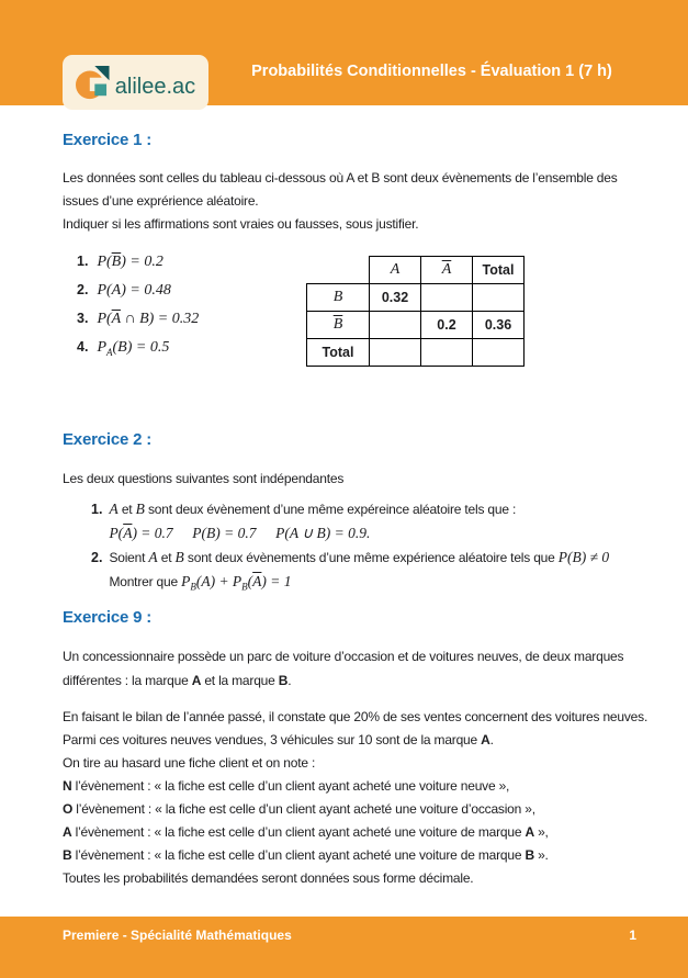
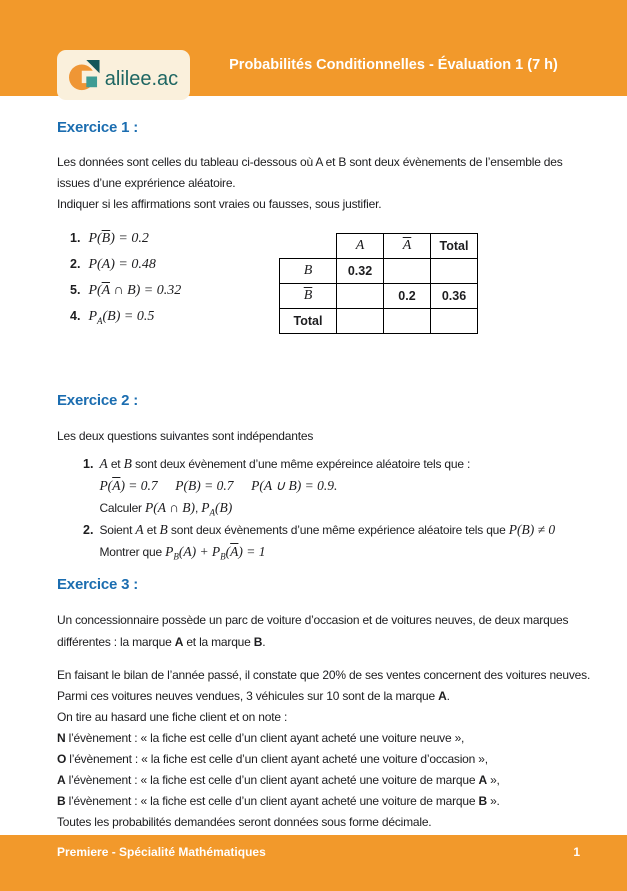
  alilee.ac
  Probabilités Conditionnelles - Évaluation 1 (7 h)
  Exercice 1 :
  Les données sont celles du tableau ci-dessous où A et B sont deux évènements de l’ensemble des issues d’une exprérience aléatoire.
  Indiquer si les affirmations sont vraies ou fausses, sous justifier.
  1.
  P(B) = 0.2
  2.
  P(A) = 0.48
- 3.
+ 5.
  P(A ∩ B) = 0.32
  4.
  PA(B) = 0.5
  	A	A	Total
  B	0.32
  B		0.2	0.36
  Total
  Exercice 2 :
  Les deux questions suivantes sont indépendantes
  1.
  A et B sont deux évènement d’une même expéreince aléatoire tels que :
  P(A) = 0.7 P(B) = 0.7 P(A ∪ B) = 0.9.
+ Calculer P(A ∩ B), PA(B)
  2.
  Soient A et B sont deux évènements d’une même expérience aléatoire tels que P(B) ≠ 0
  Montrer que PB(A) + PB(A) = 1
- Exercice 9 :
+ Exercice 3 :
  Un concessionnaire possède un parc de voiture d’occasion et de voitures neuves, de deux marques différentes : la marque A et la marque B.
  En faisant le bilan de l’année passé, il constate que 20% de ses ventes concernent des voitures neuves.
  Parmi ces voitures neuves vendues, 3 véhicules sur 10 sont de la marque A.
  On tire au hasard une fiche client et on note :
  N l’évènement : « la fiche est celle d’un client ayant acheté une voiture neuve »,
  O l’évènement : « la fiche est celle d’un client ayant acheté une voiture d’occasion »,
  A l’évènement : « la fiche est celle d’un client ayant acheté une voiture de marque A »,
  B l’évènement : « la fiche est celle d’un client ayant acheté une voiture de marque B ».
  Toutes les probabilités demandées seront données sous forme décimale.
  Premiere - Spécialité Mathématiques
  1
